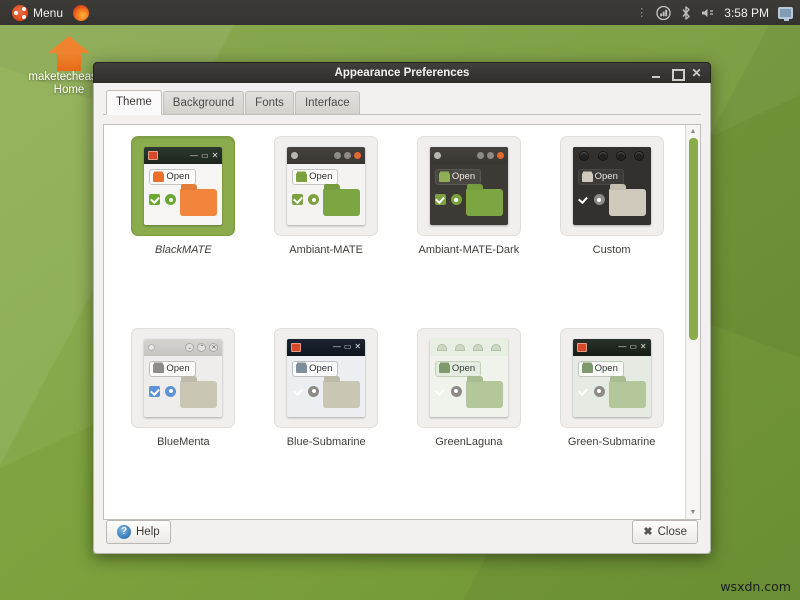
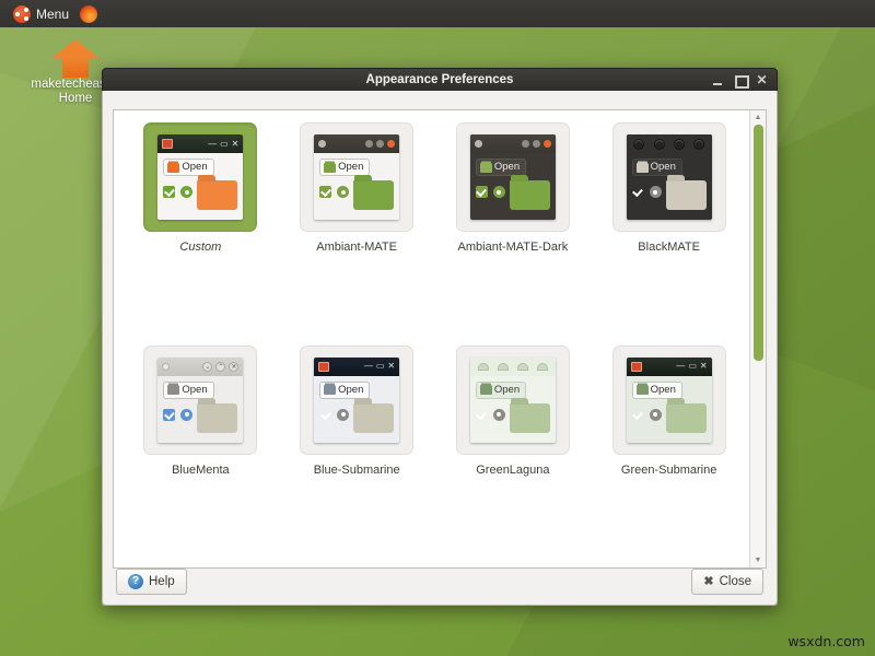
  Menu
- ⋮
- 3:58 PM
  maketechea
  Home
  Appearance Preferences
  ✕
- Theme
- Background
- Fonts
- Interface
  —
  ▭
  ✕
  Open
- BlackMATE
+ Custom
  Open
  Ambiant-MATE
  Open
  Ambiant-MATE-Dark
  Open
- Custom
+ BlackMATE
  Open
  BlueMenta
  —
  ▭
  ✕
  Open
  Blue-Submarine
  Open
  GreenLaguna
  —
  ▭
  ✕
  Open
  Green-Submarine
  ?
  Help
  ✖
  Close
  wsxdn.com
